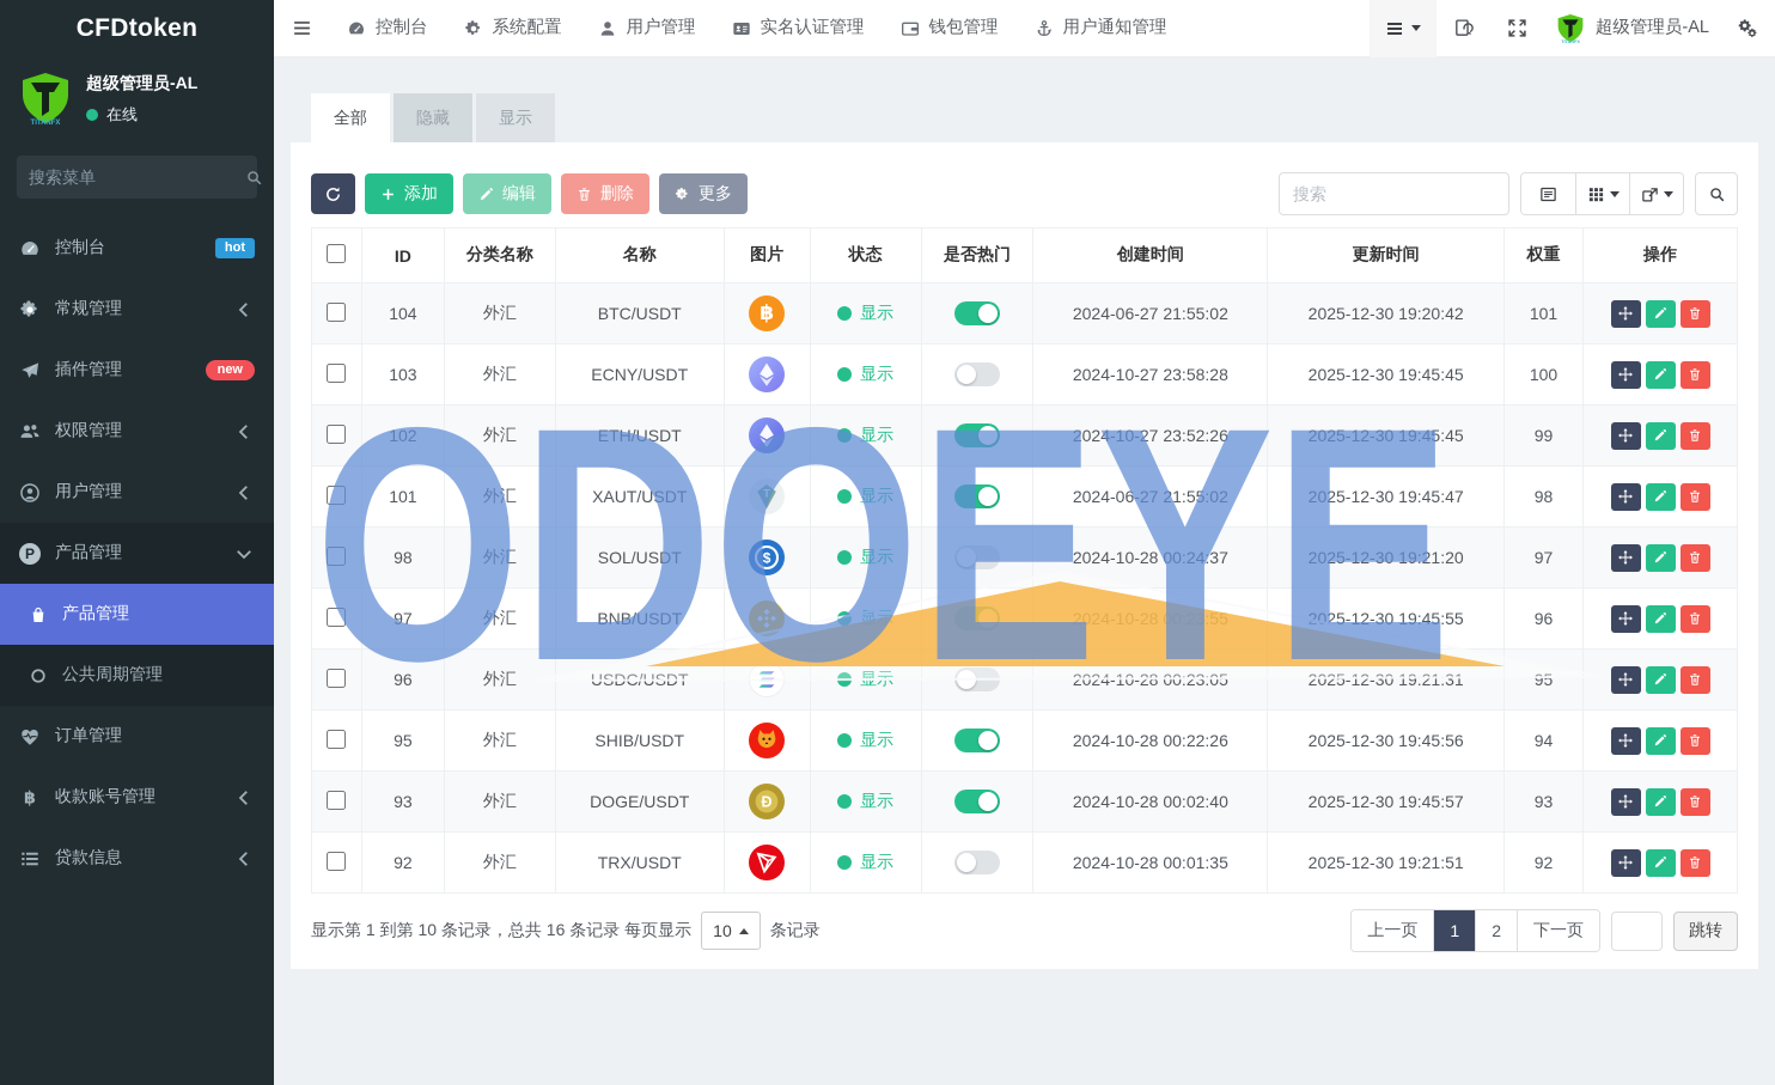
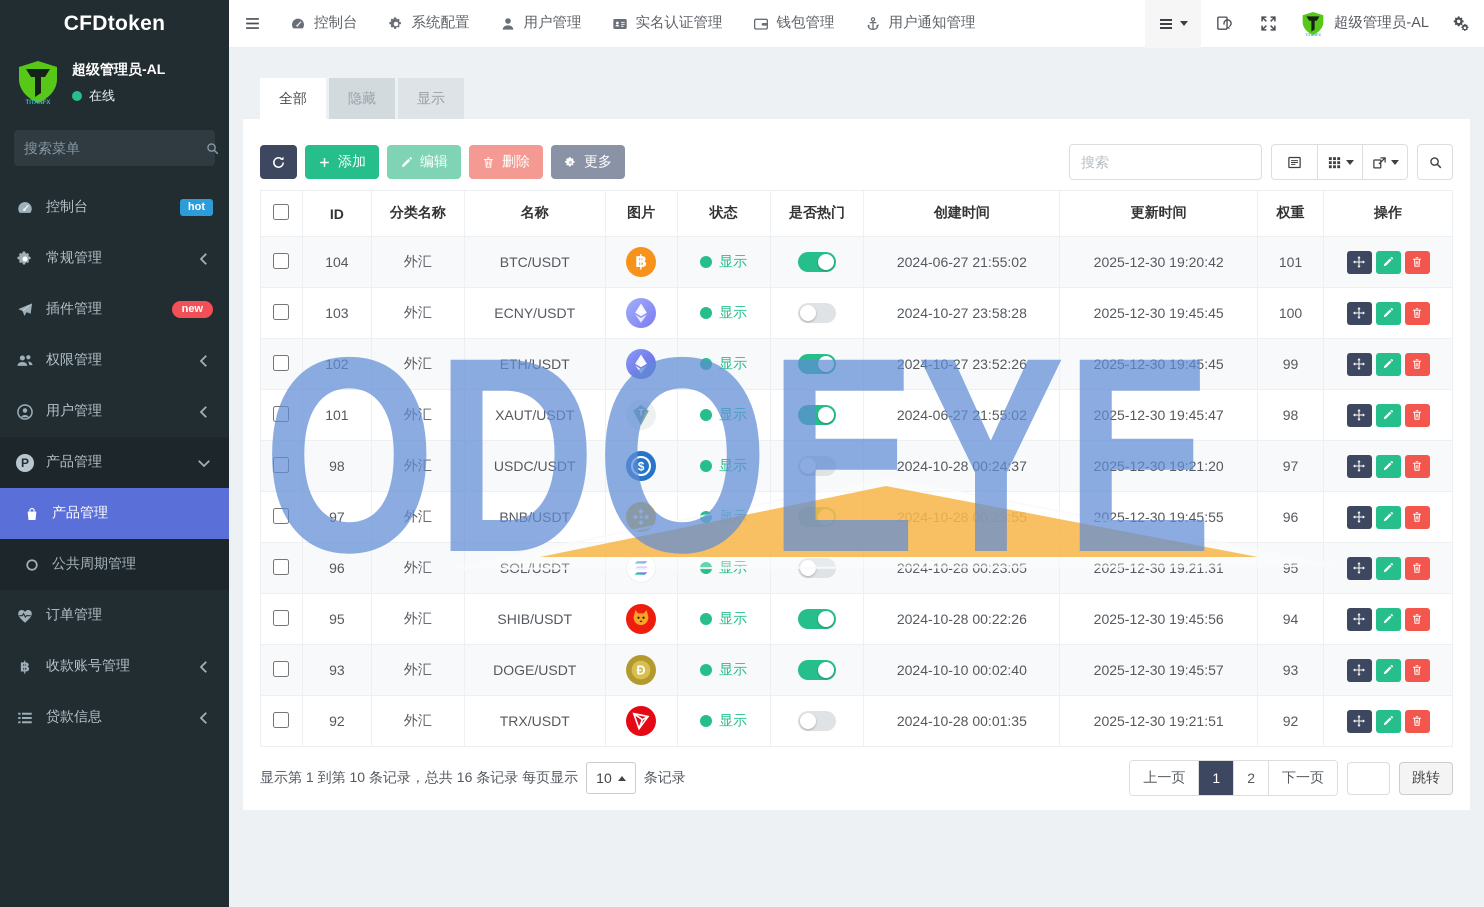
  CFDtoken
  超级管理员-AL
  在线
  搜索菜单
  控制台
  hot
  常规管理
  插件管理
  new
  权限管理
  用户管理
  P
  产品管理
  产品管理
  公共周期管理
  订单管理
  ฿
  收款账号管理
  贷款信息
  控制台
  系统配置
  用户管理
  实名认证管理
  钱包管理
  用户通知管理
  超级管理员-AL
  全部
  隐藏
  显示
  添加
  编辑
  删除
  更多
  搜索
  	ID	分类名称	名称	图片	状态	是否热门	创建时间	更新时间	权重	操作
  	104	外汇	BTC/USDT	฿	显示		2024-06-27 21:55:02	2025-12-30 19:20:42	101
  	103	外汇	ECNY/USDT		显示		2024-10-27 23:58:28	2025-12-30 19:45:45	100
  	102	外汇	ETH/USDT		显示		2024-10-27 23:52:26	2025-12-30 19:45:45	99
  	101	外汇	XAUT/USDT	T	显示		2024-06-27 21:55:02	2025-12-30 19:45:47	98
- 	98	外汇	SOL/USDT	$	显示		2024-10-28 00:24:37	2025-12-30 19:21:20	97
+ 	98	外汇	USDC/USDT	$	显示		2024-10-28 00:24:37	2025-12-30 19:21:20	97
  	97	外汇	BNB/USDT		显示		2024-10-28 00:23:55	2025-12-30 19:45:55	96
- 	96	外汇	USDC/USDT		显示		2024-10-28 00:23:05	2025-12-30 19:21:31	95
+ 	96	外汇	SOL/USDT		显示		2024-10-28 00:23:05	2025-12-30 19:21:31	95
  	95	外汇	SHIB/USDT		显示		2024-10-28 00:22:26	2025-12-30 19:45:56	94
- 	93	外汇	DOGE/USDT	Ð	显示		2024-10-28 00:02:40	2025-12-30 19:45:57	93
+ 	93	外汇	DOGE/USDT	Ð	显示		2024-10-10 00:02:40	2025-12-30 19:45:57	93
  	92	外汇	TRX/USDT		显示		2024-10-28 00:01:35	2025-12-30 19:21:51	92
  显示第 1 到第 10 条记录，总共 16 条记录 每页显示
  10
  条记录
  上一页
  1
  2
  下一页
  跳转
  ODOEYE
